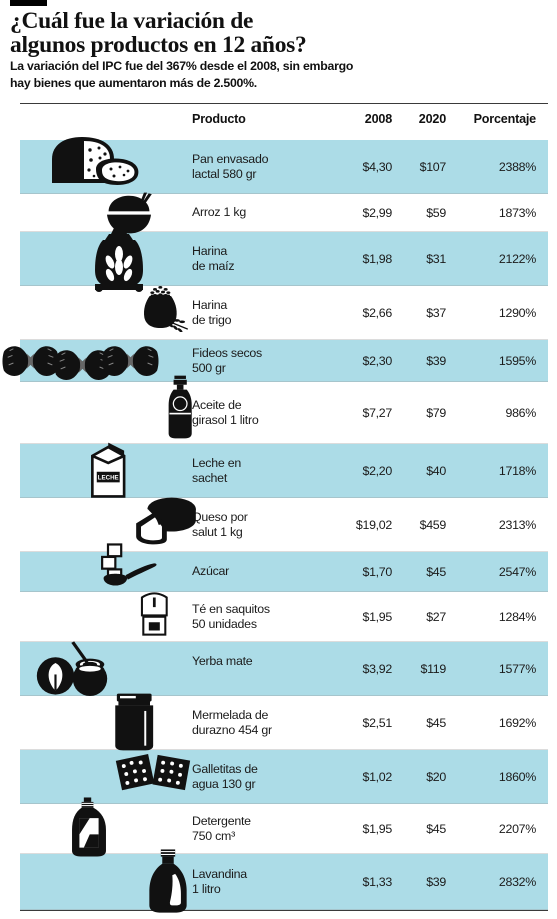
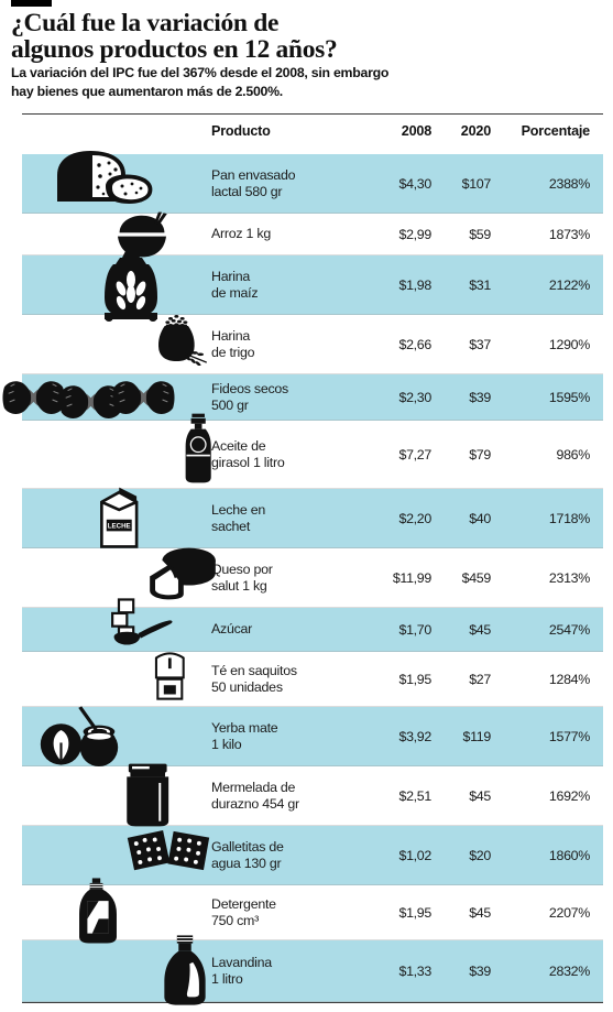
  ¿Cuál fue la variación de
  algunos productos en 12 años?
  La variación del IPC fue del 367% desde el 2008, sin embargo
  hay bienes que aumentaron más de 2.500%.
  Producto
  2008
  2020
  Porcentaje
  Pan envasado
  lactal 580 gr
  $4,30
  $107
  2388%
  Arroz 1 kg
  $2,99
  $59
  1873%
  Harina
  de maíz
  $1,98
  $31
  2122%
  Harina
  de trigo
  $2,66
  $37
  1290%
  Fideos secos
  500 gr
  $2,30
  $39
  1595%
  Aceite de
  girasol 1 litro
  $7,27
  $79
  986%
  Leche en
  sachet
  $2,20
  $40
  1718%
  Queso por
  salut 1 kg
- $19,02
+ $11,99
  $459
  2313%
  Azúcar
  $1,70
  $45
  2547%
  Té en saquitos
  50 unidades
  $1,95
  $27
  1284%
  Yerba mate
+ 1 kilo
  $3,92
  $119
  1577%
  Mermelada de
  durazno 454 gr
  $2,51
  $45
  1692%
  Galletitas de
  agua 130 gr
  $1,02
  $20
  1860%
  Detergente
  750 cm³
  $1,95
  $45
  2207%
  Lavandina
  1 litro
  $1,33
  $39
  2832%
